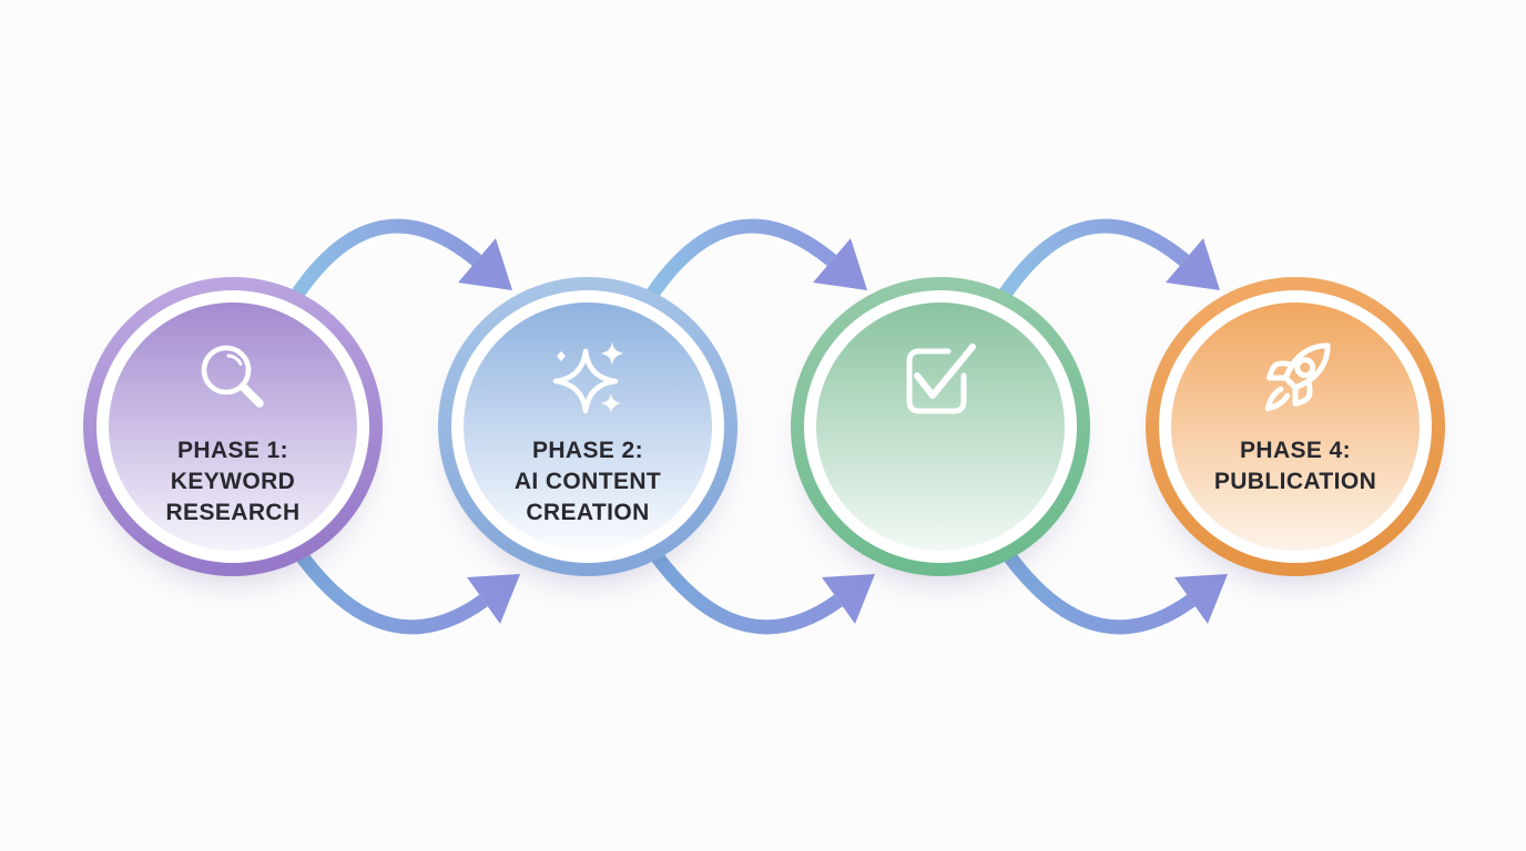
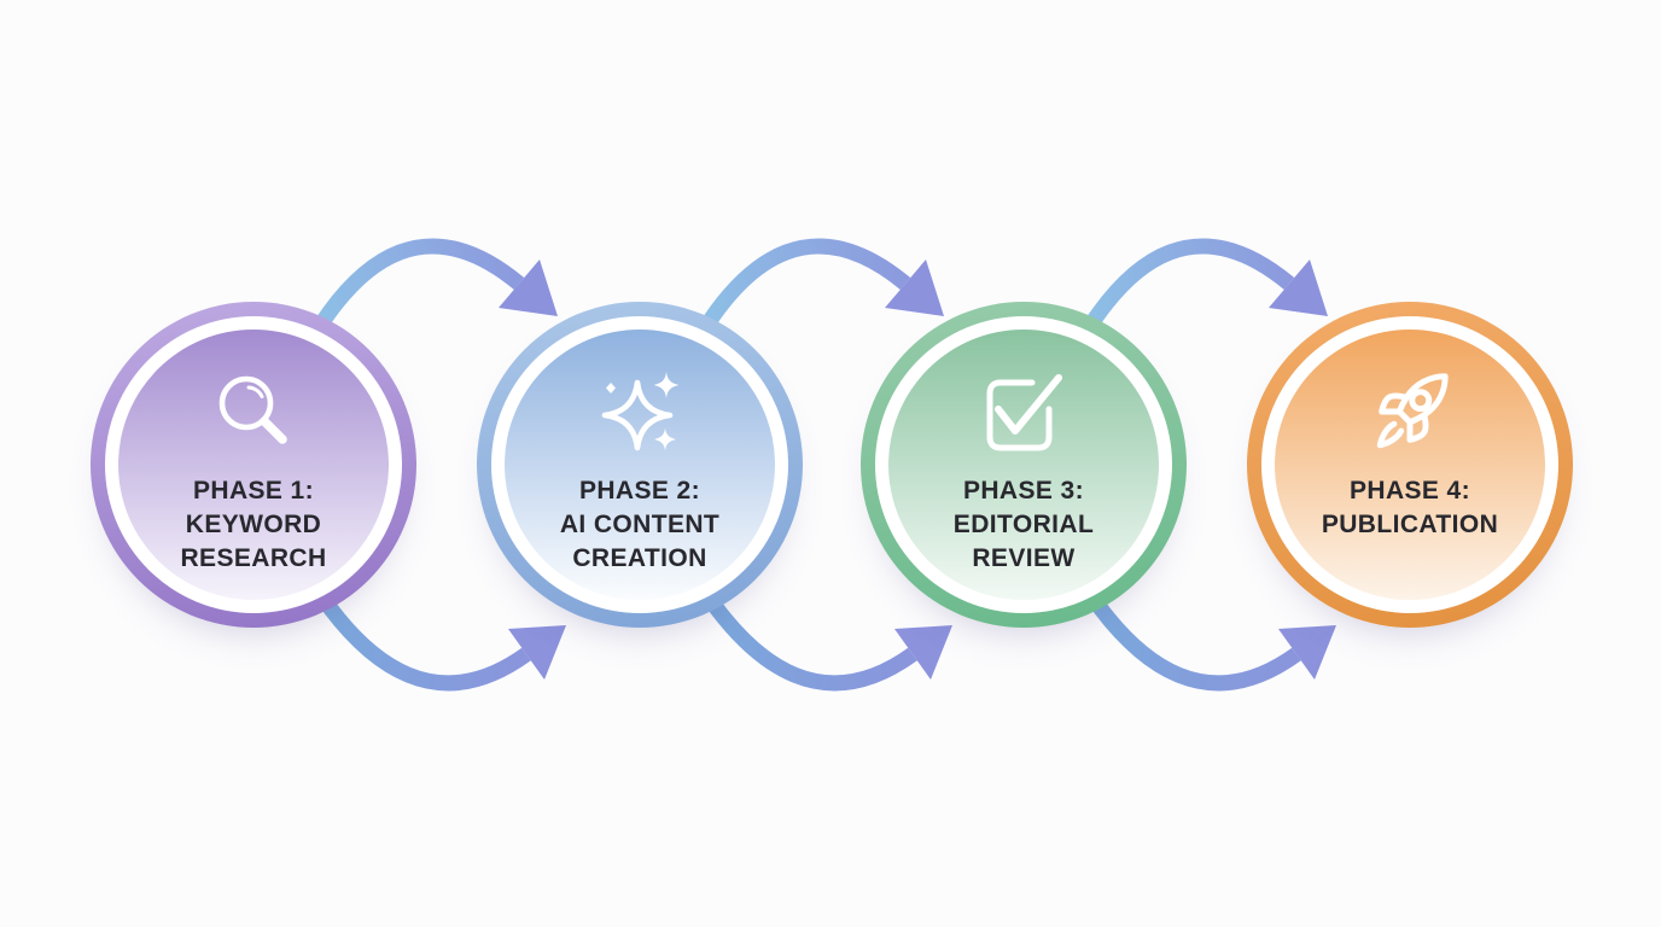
  PHASE 1:
  KEYWORD
  RESEARCH
  PHASE 2:
  AI CONTENT
  CREATION
+ PHASE 3:
+ EDITORIAL
+ REVIEW
  PHASE 4:
  PUBLICATION
